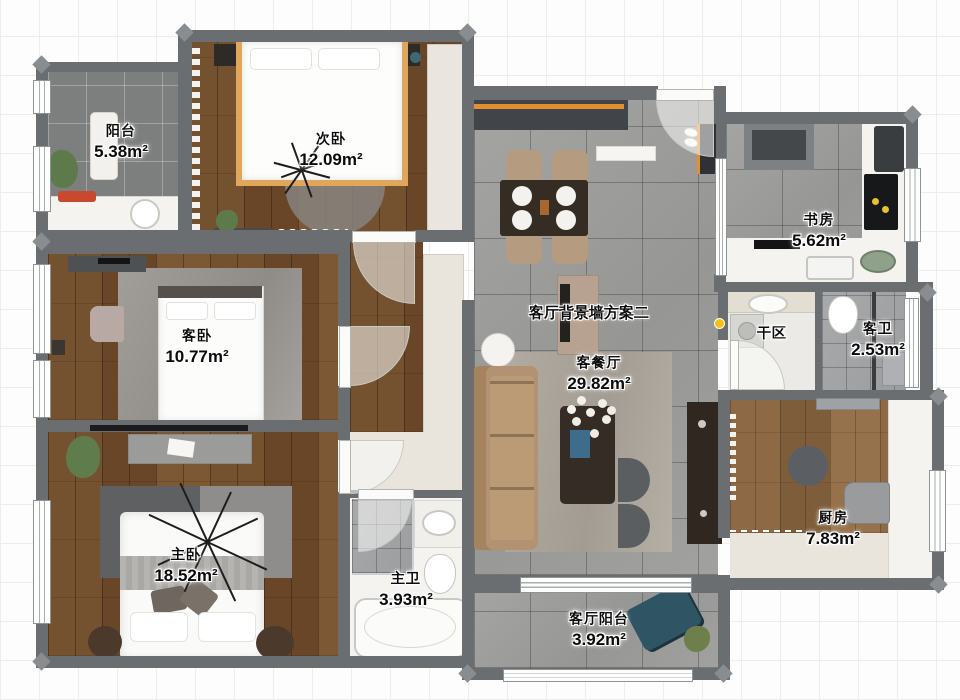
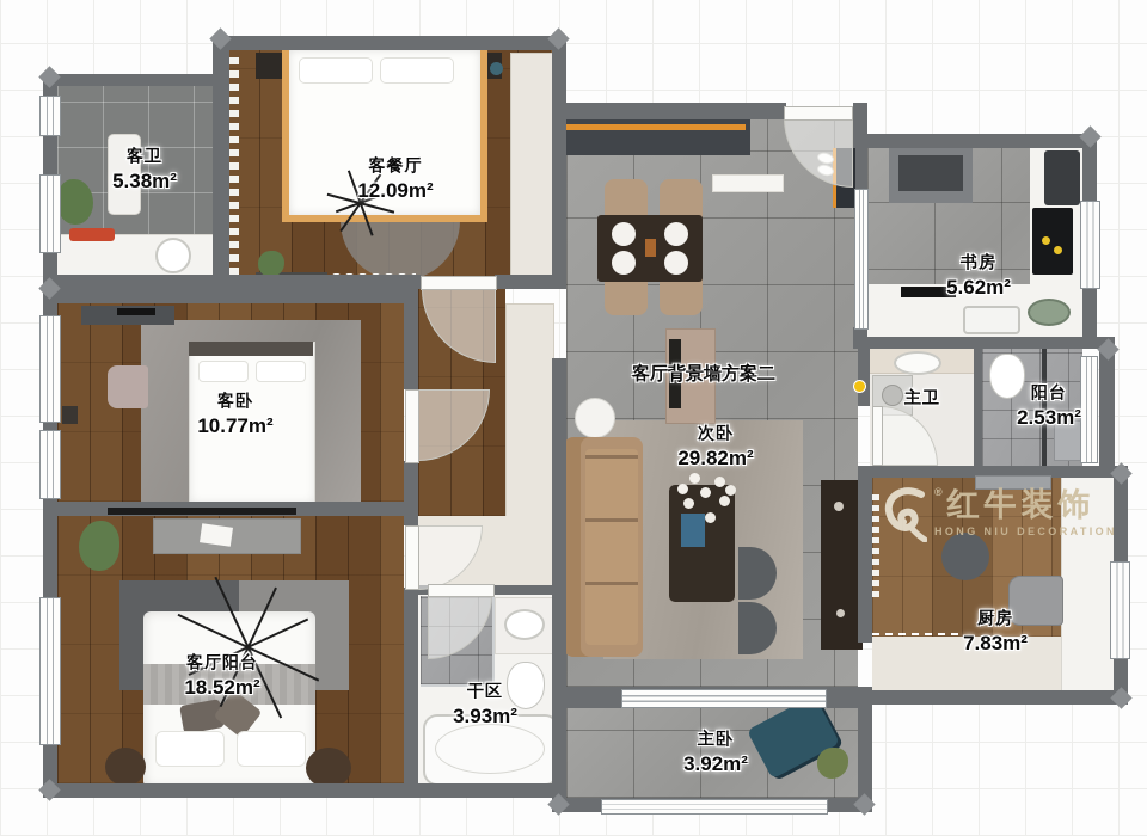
+ ®红牛装饰
+ HONG NIU DECORATION
- 阳台
+ 客卫
  5.38m²
- 次卧
+ 客餐厅
  12.09m²
  客卧
  10.77m²
- 主卧
+ 客厅阳台
  18.52m²
- 客餐厅
+ 次卧
  29.82m²
  书房
  5.62m²
- 干区
+ 主卫
- 客卫
+ 阳台
  2.53m²
  厨房
  7.83m²
- 主卫
+ 干区
  3.93m²
- 客厅阳台
+ 主卧
  3.92m²
  客厅背景墙方案二
